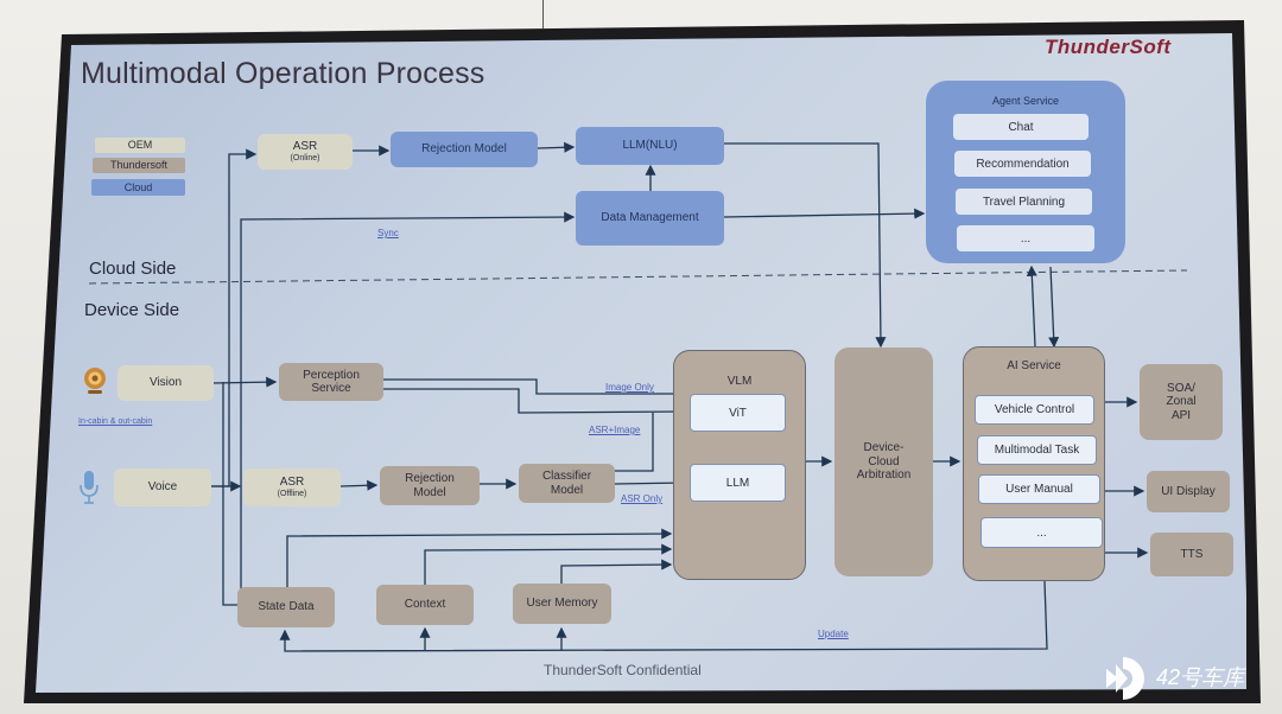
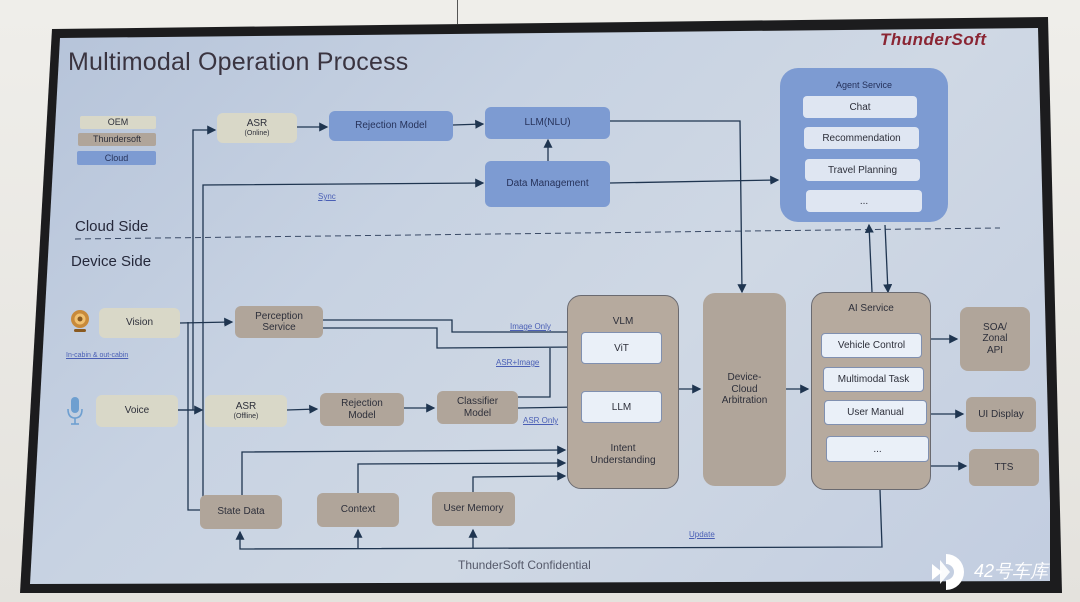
  Multimodal Operation Process
  ThunderSoft
  OEM
  Thundersoft
  Cloud
  Cloud Side
  Device Side
  ASR
  Rejection Model
  LLM(NLU)
  Data Management
  Sync
  Agent Service
  Chat
  Recommendation
  Travel Planning
  ...
  Vision
  Voice
  Perception
  Service
  ASR
  Rejection
  Model
  Classifier
  Model
  Image Only
  ASR+Image
  ASR Only
  State Data
  Context
  User Memory
  Update
  VLM
  ViT
  LLM
+ Intent
+ Understanding
  Device-
  Cloud
  Arbitration
  AI Service
  Vehicle Control
  Multimodal Task
  User Manual
  ...
  SOA/
  Zonal
  API
  UI Display
  TTS
  ThunderSoft Confidential
  42号车库
